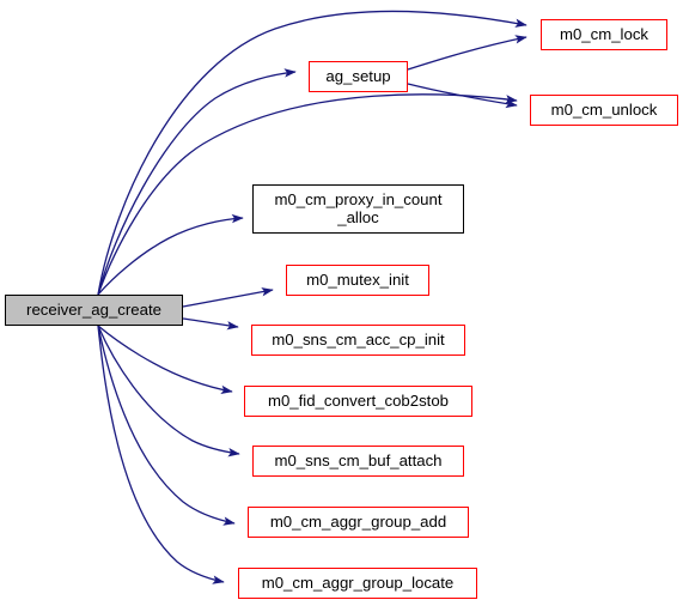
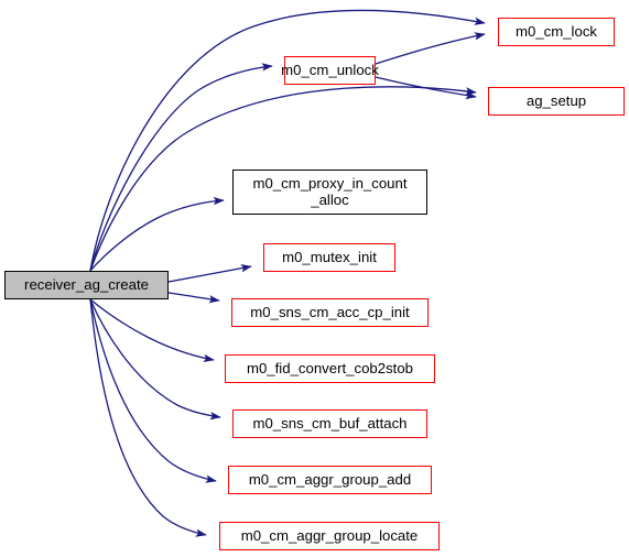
  receiver_ag_create
- ag_setup
+ m0_cm_unlock
  m0_cm_lock
- m0_cm_unlock
+ ag_setup
  m0_cm_proxy_in_count
  _alloc
  m0_mutex_init
  m0_sns_cm_acc_cp_init
  m0_fid_convert_cob2stob
  m0_sns_cm_buf_attach
  m0_cm_aggr_group_add
  m0_cm_aggr_group_locate
